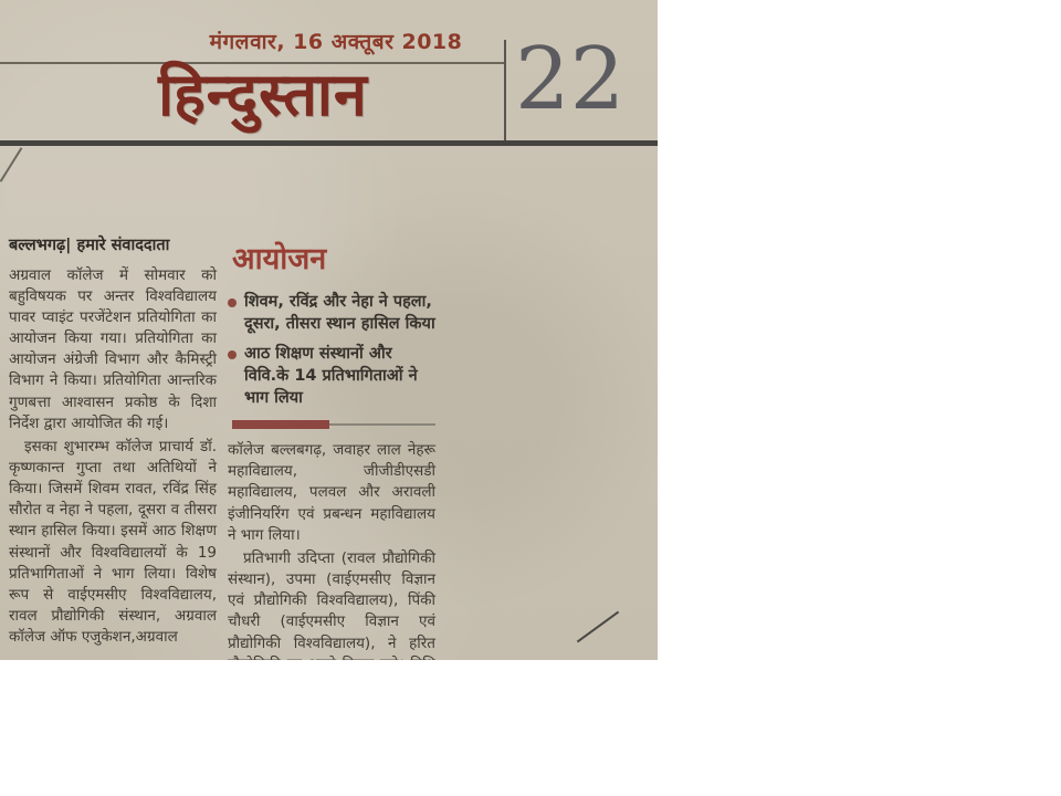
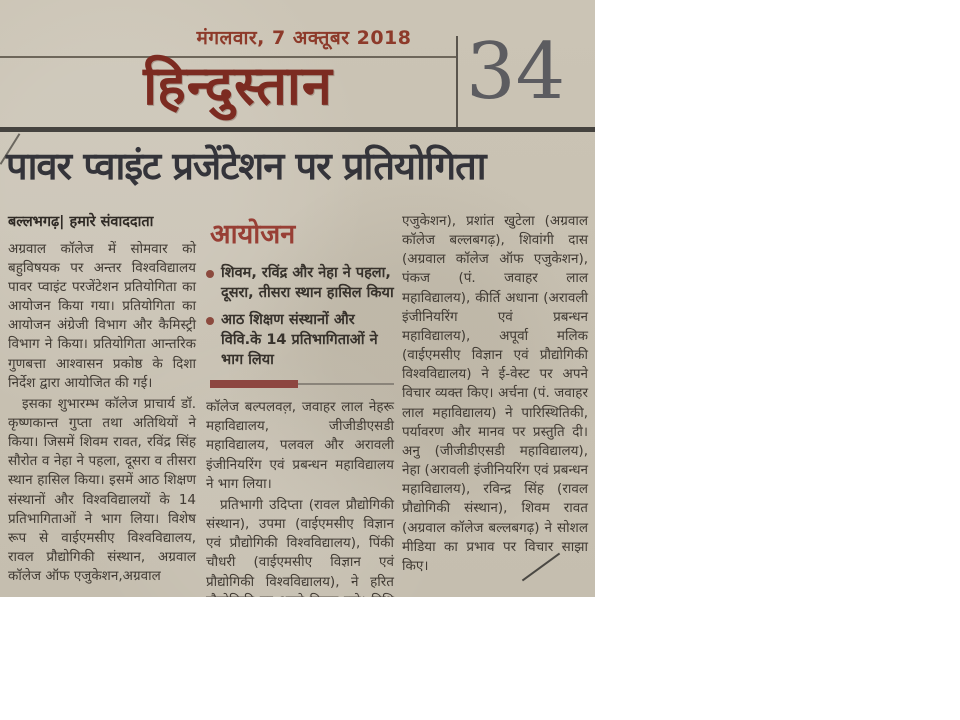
- मंगलवार, 16 अक्तूबर 2018
+ मंगलवार, 7 अक्तूबर 2018
  हिन्दुस्तान
- 22
+ 34
+ पावर प्वाइंट प्रजेंटेशन पर प्रतियोगिता
  बल्लभगढ़| हमारे संवाददाता
  अग्रवाल कॉलेज में सोमवार को बहुविषयक पर अन्तर विश्वविद्यालय पावर प्वाइंट परजेंटेशन प्रतियोगिता का आयोजन किया गया। प्रतियोगिता का आयोजन अंग्रेजी विभाग और कैमिस्ट्री विभाग ने किया। प्रतियोगिता आन्तरिक गुणबत्ता आश्वासन प्रकोष्ठ के दिशा निर्देश द्वारा आयोजित की गई।
- इसका शुभारम्भ कॉलेज प्राचार्य डॉ. कृष्णकान्त गुप्ता तथा अतिथियों ने किया। जिसमें शिवम रावत, रविंद्र सिंह सौरोत व नेहा ने पहला, दूसरा व तीसरा स्थान हासिल किया। इसमें आठ शिक्षण संस्थानों और विश्वविद्यालयों के 19 प्रतिभागिताओं ने भाग लिया। विशेष रूप से वाईएमसीए विश्वविद्यालय, रावल प्रौद्योगिकी संस्थान, अग्रवाल कॉलेज ऑफ एजुकेशन,अग्रवाल
+ इसका शुभारम्भ कॉलेज प्राचार्य डॉ. कृष्णकान्त गुप्ता तथा अतिथियों ने किया। जिसमें शिवम रावत, रविंद्र सिंह सौरोत व नेहा ने पहला, दूसरा व तीसरा स्थान हासिल किया। इसमें आठ शिक्षण संस्थानों और विश्वविद्यालयों के 14 प्रतिभागिताओं ने भाग लिया। विशेष रूप से वाईएमसीए विश्वविद्यालय, रावल प्रौद्योगिकी संस्थान, अग्रवाल कॉलेज ऑफ एजुकेशन,अग्रवाल
  आयोजन
  शिवम, रविंद्र और नेहा ने पहला, दूसरा, तीसरा स्थान हासिल किया
  आठ शिक्षण संस्थानों और विवि.के 14 प्रतिभागिताओं ने भाग लिया
- कॉलेज बल्लबगढ़, जवाहर लाल नेहरू महाविद्यालय, जीजीडीएसडी महाविद्यालय, पलवल और अरावली इंजीनियरिंग एवं प्रबन्धन महाविद्यालय ने भाग लिया।
+ कॉलेज बल्पलवल़, जवाहर लाल नेहरू महाविद्यालय, जीजीडीएसडी महाविद्यालय, पलवल और अरावली इंजीनियरिंग एवं प्रबन्धन महाविद्यालय ने भाग लिया।
  प्रतिभागी उदिप्ता (रावल प्रौद्योगिकी संस्थान), उपमा (वाईएमसीए विज्ञान एवं प्रौद्योगिकी विश्वविद्यालय), पिंकी चौधरी (वाईएमसीए विज्ञान एवं प्रौद्योगिकी विश्वविद्यालय), ने हरित
+ एजुकेशन), प्रशांत खुटेला (अग्रवाल कॉलेज बल्लबगढ़), शिवांगी दास (अग्रवाल कॉलेज ऑफ एजुकेशन), पंकज (पं. जवाहर लाल महाविद्यालय), कीर्ति अधाना (अरावली इंजीनियरिंग एवं प्रबन्धन महाविद्यालय), अपूर्वा मलिक (वाईएमसीए विज्ञान एवं प्रौद्योगिकी विश्वविद्यालय) ने ई-वेस्ट पर अपने विचार व्यक्त किए। अर्चना (पं. जवाहर लाल महाविद्यालय) ने पारिस्थितिकी, पर्यावरण और मानव पर प्रस्तुति दी।अनु (जीजीडीएसडी महाविद्यालय), नेहा (अरावली इंजीनियरिंग एवं प्रबन्धन महाविद्यालय), रविन्द्र सिंह (रावल प्रौद्योगिकी संस्थान), शिवम रावत (अग्रवाल कॉलेज बल्लबगढ़) ने सोशल मीडिया का प्रभाव पर विचार साझा किए।
